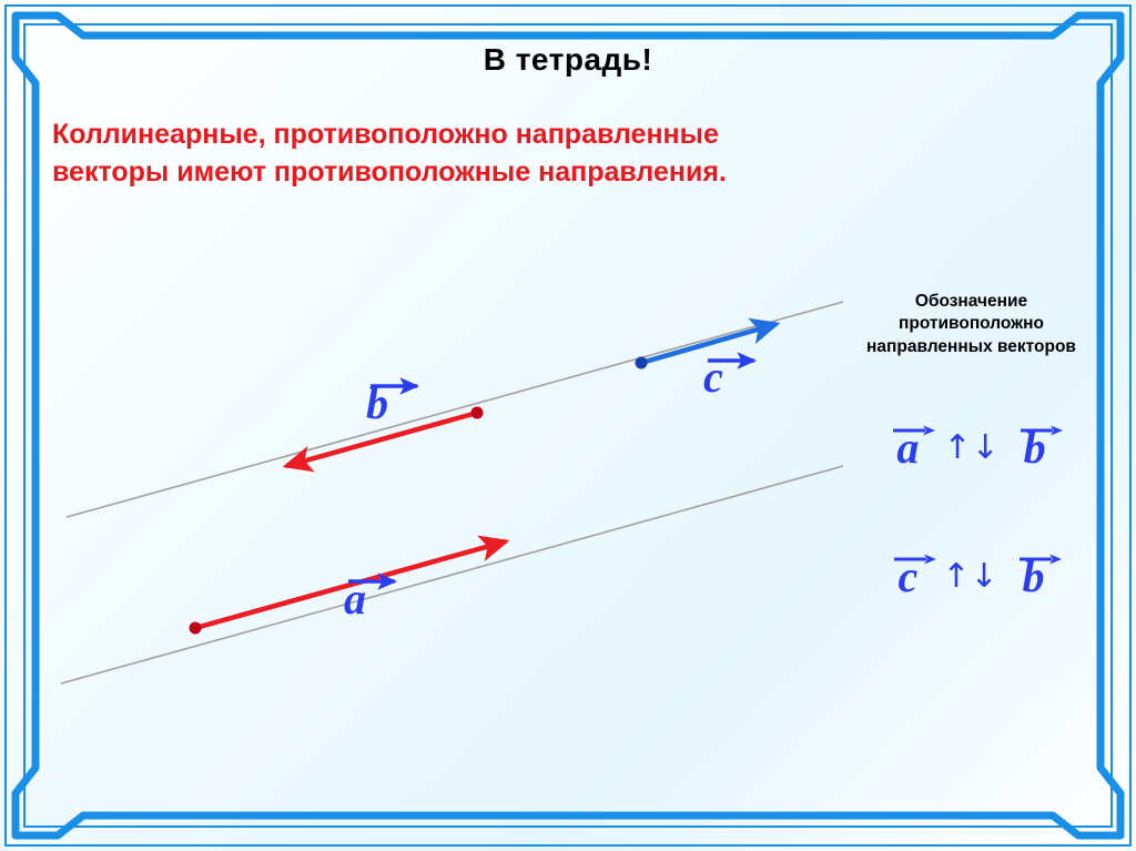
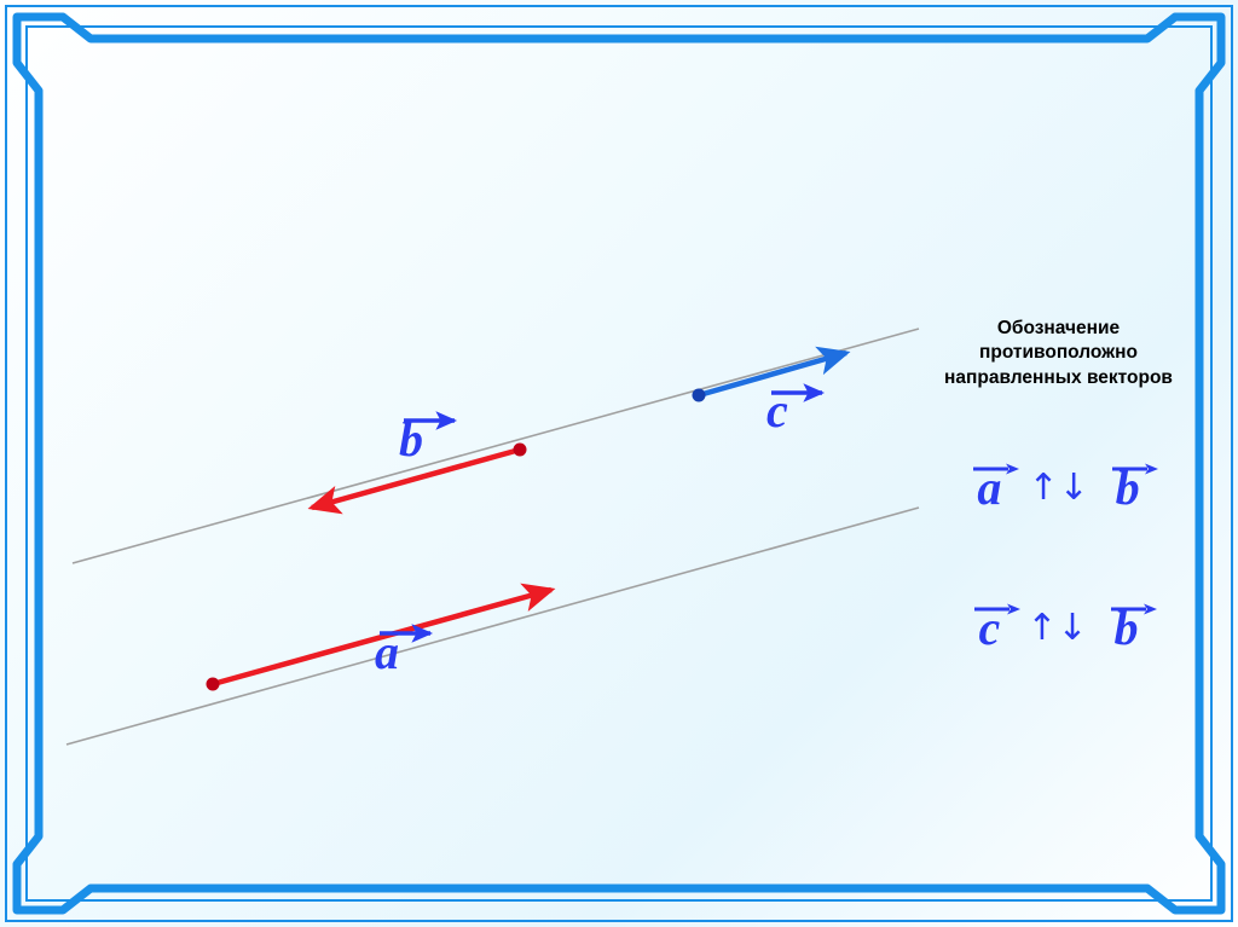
- В тетрадь!
- Коллинеарные, противоположно направленные векторы имеют противоположные направления.
  Обозначение противоположно направленных векторов
  b
  c
  a
  a ↑↓ b
  c ↑↓ b
